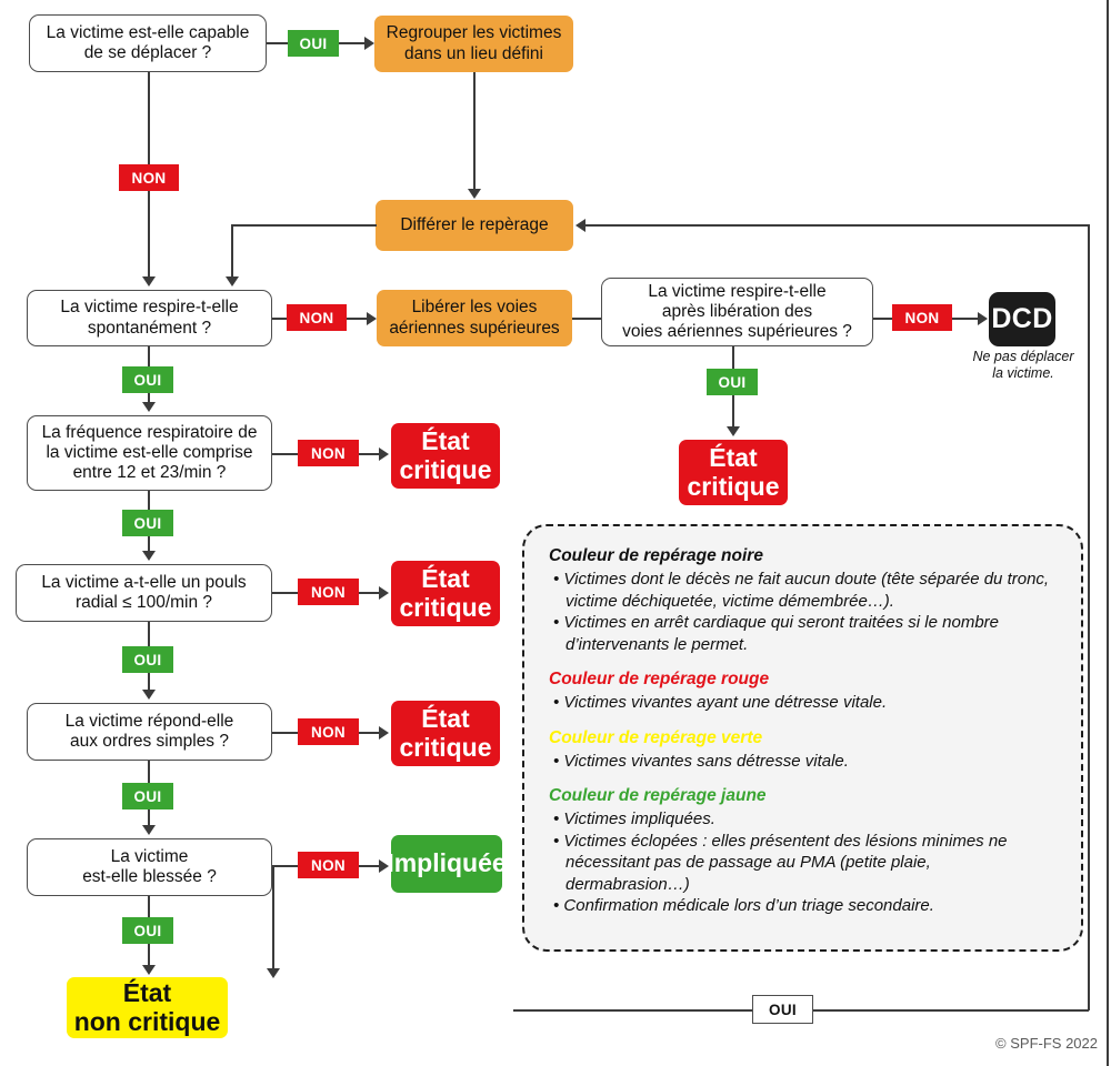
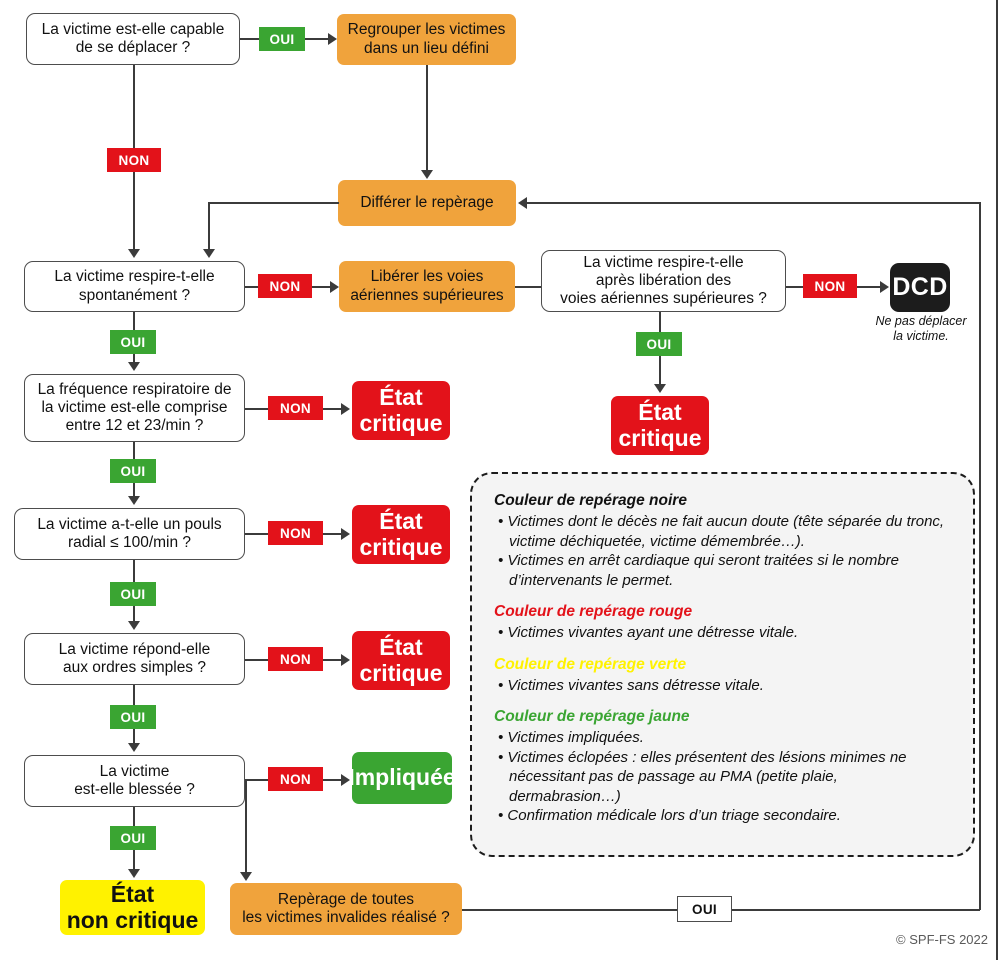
  La victime est-elle capable
  de se déplacer ?
  Regrouper les victimes
  dans un lieu défini
  Différer le repèrage
  La victime respire-t-elle
  spontanément ?
  Libérer les voies
  aériennes supérieures
  La victime respire-t-elle
  après libération des
  voies aériennes supérieures ?
  DCD
  Ne pas déplacer
  la victime.
  État
  critique
  La fréquence respiratoire de
  la victime est-elle comprise
  entre 12 et 23/min ?
  État
  critique
  La victime a-t-elle un pouls
  radial ≤ 100/min ?
  État
  critique
  La victime répond-elle
  aux ordres simples ?
  État
  critique
  La victime
  est-elle blessée ?
  Impliquée
  État
  non critique
+ Repèrage de toutes
+ les victimes invalides réalisé ?
  OUI
  NON
  NON
  OUI
  NON
  OUI
  NON
  OUI
  NON
  OUI
  NON
  OUI
  NON
  OUI
  OUI
  Couleur de repérage noire
  • Victimes dont le décès ne fait aucun doute (tête séparée du tronc, victime déchiquetée, victime démembrée…).
  • Victimes en arrêt cardiaque qui seront traitées si le nombre d’intervenants le permet.
  Couleur de repérage rouge
  • Victimes vivantes ayant une détresse vitale.
  Couleur de repérage verte
  • Victimes vivantes sans détresse vitale.
  Couleur de repérage jaune
  • Victimes impliquées.
  • Victimes éclopées : elles présentent des lésions minimes ne nécessitant pas de passage au PMA (petite plaie, dermabrasion…)
  • Confirmation médicale lors d’un triage secondaire.
  © SPF-FS 2022
